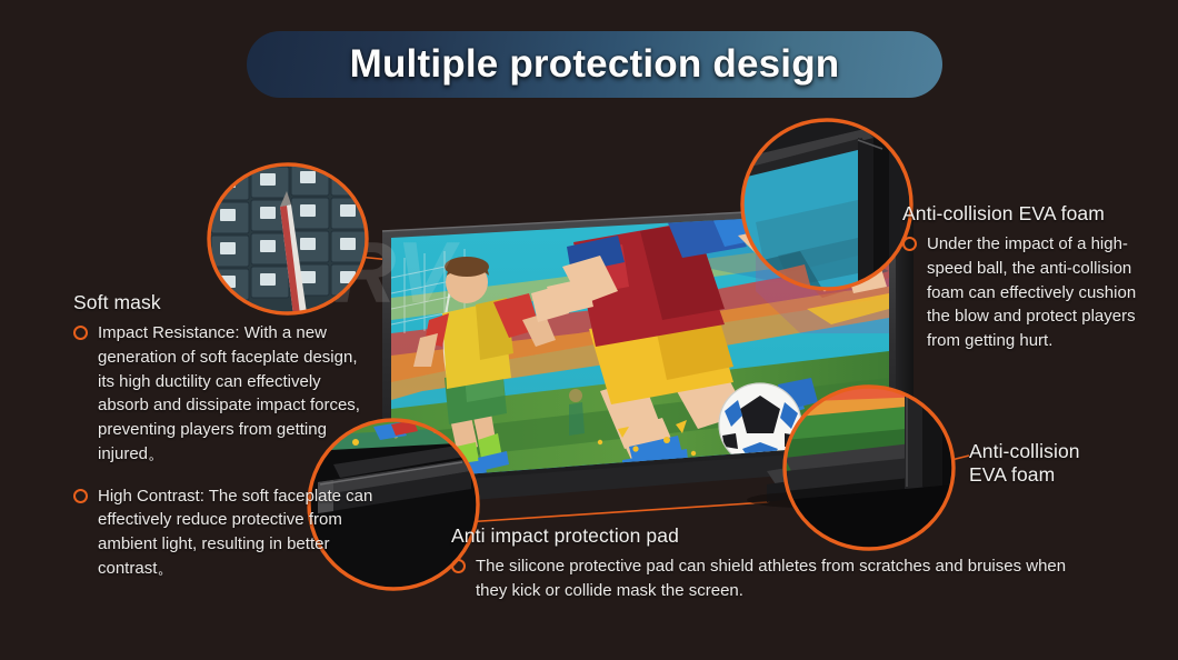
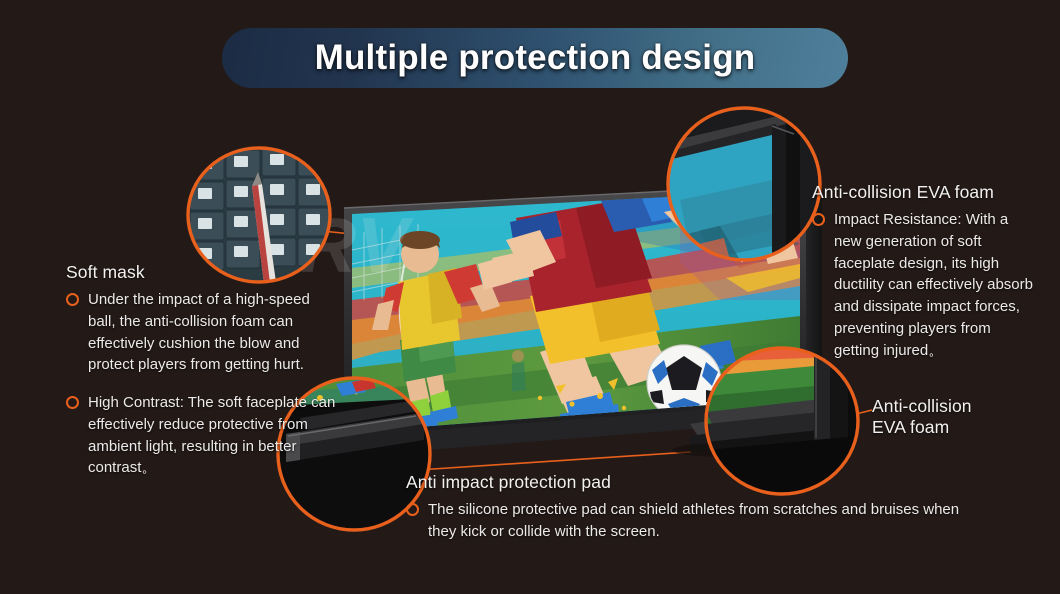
  RV
  Multiple protection design
  Soft mask
- Impact Resistance: With a new generation of soft faceplate design, its high ductility can effectively absorb and dissipate impact forces, preventing players from getting injured。
+ Under the impact of a high-speed ball, the anti-collision foam can effectively cushion the blow and protect players from getting hurt.
  High Contrast: The soft faceplate can effectively reduce protective from ambient light, resulting in better contrast。
  Anti-collision EVA foam
- Under the impact of a high-speed ball, the anti-collision foam can effectively cushion the blow and protect players from getting hurt.
+ Impact Resistance: With a new generation of soft faceplate design, its high ductility can effectively absorb and dissipate impact forces, preventing players from getting injured。
  Anti-collision
  EVA foam
  Anti impact protection pad
- The silicone protective pad can shield athletes from scratches and bruises when they kick or collide mask the screen.
+ The silicone protective pad can shield athletes from scratches and bruises when they kick or collide with the screen.
